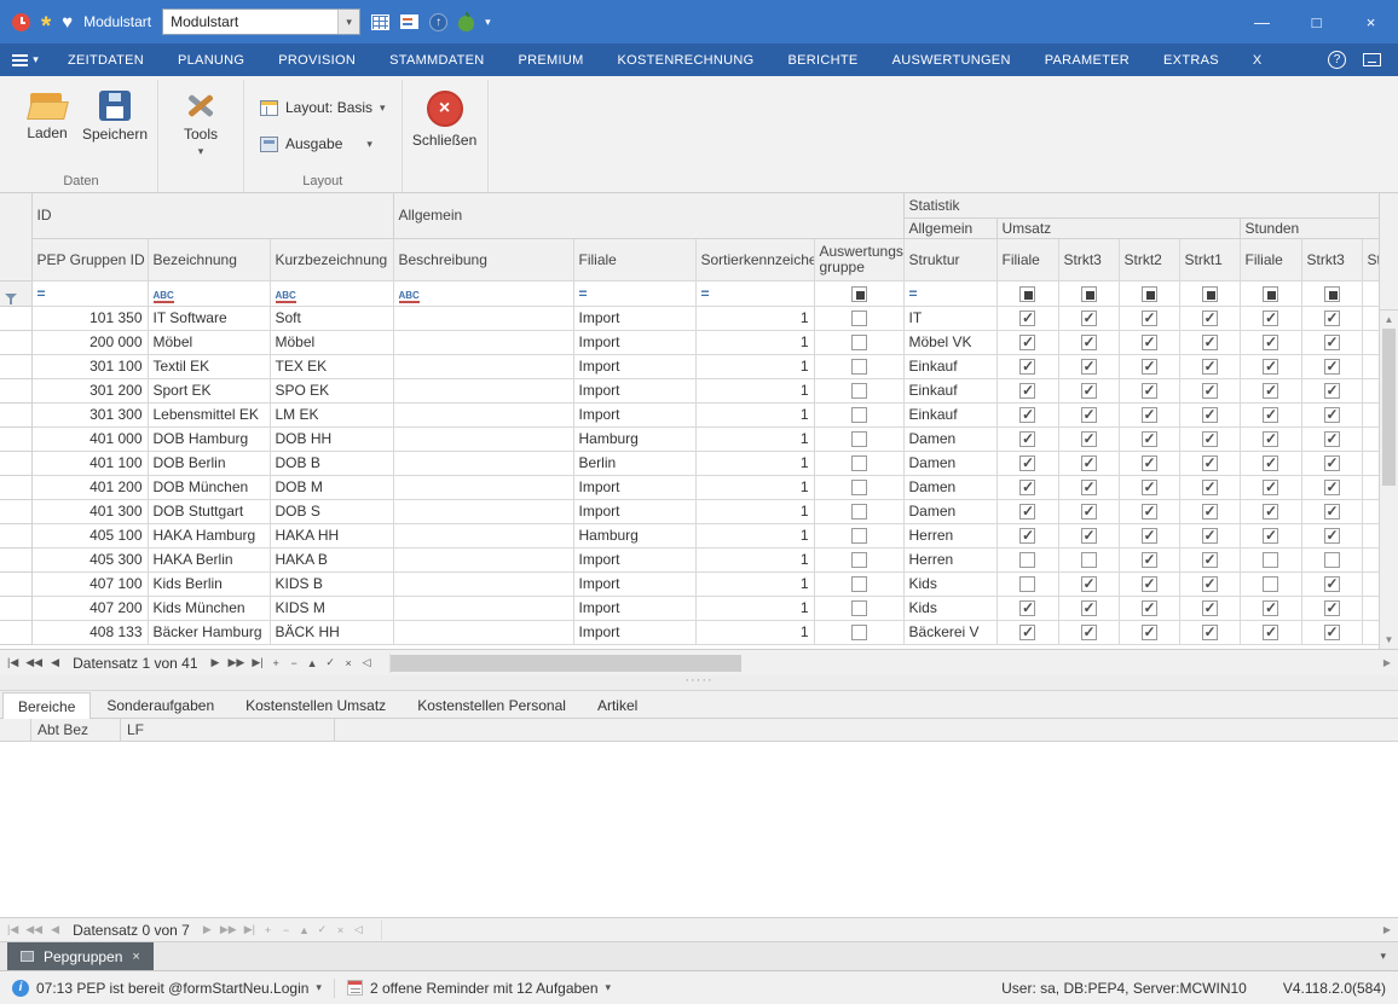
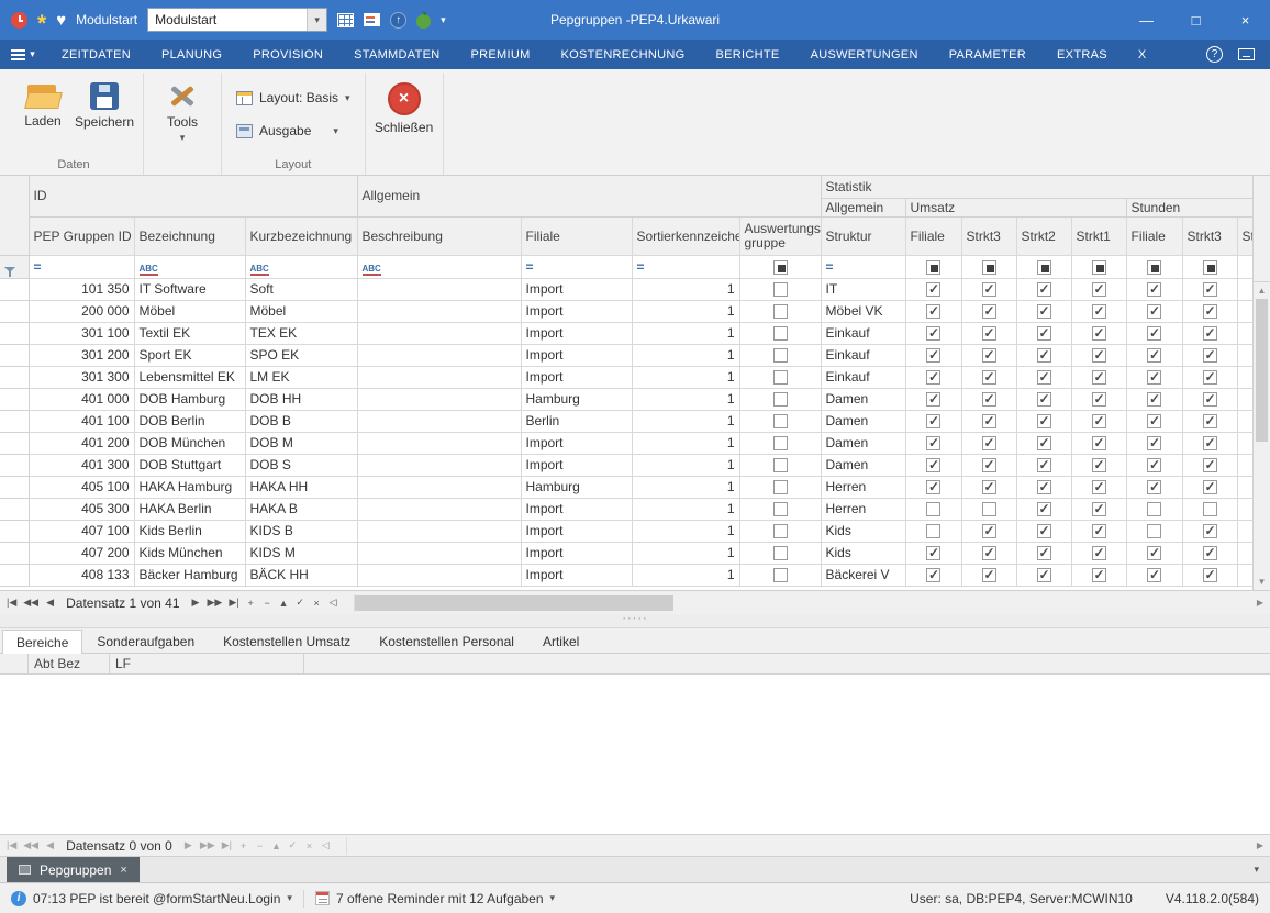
  *
  ♥
  Modulstart
  Modulstart
  ▾
  ↑
  ▾
+ Pepgruppen -PEP4.Urkawari
  —
  □
  ×
  ▾
  ZEITDATEN
  PLANUNG
  PROVISION
  STAMMDATEN
  PREMIUM
  KOSTENRECHNUNG
  BERICHTE
  AUSWERTUNGEN
  PARAMETER
  EXTRAS
  X
  ?
  Laden
  Speichern
  Daten
  Tools
  ▾
  Layout: Basis
  ▾
  Ausgabe
  ▾
  Layout
  ×
  Schließen
  	ID	Allgemein	Statistik
  Allgemein	Umsatz	Stunden
  PEP Gruppen ID	Bezeichnung	Kurzbezeichnung	Beschreibung	Filiale	Sortierkennzeiche	Auswertungs gruppe	Struktur	Filiale	Strkt3	Strkt2	Strkt1	Filiale	Strkt3	S
  	=	ABC	ABC	ABC	=	=		=
  	101 350	IT Software	Soft		Import	1		IT
  	200 000	Möbel	Möbel		Import	1		Möbel VK
  	301 100	Textil EK	TEX EK		Import	1		Einkauf
  	301 200	Sport EK	SPO EK		Import	1		Einkauf
  	301 300	Lebensmittel EK	LM EK		Import	1		Einkauf
  	401 000	DOB Hamburg	DOB HH		Hamburg	1		Damen
  	401 100	DOB Berlin	DOB B		Berlin	1		Damen
  	401 200	DOB München	DOB M		Import	1		Damen
  	401 300	DOB Stuttgart	DOB S		Import	1		Damen
  	405 100	HAKA Hamburg	HAKA HH		Hamburg	1		Herren
  	405 300	HAKA Berlin	HAKA B		Import	1		Herren
  	407 100	Kids Berlin	KIDS B		Import	1		Kids
  	407 200	Kids München	KIDS M		Import	1		Kids
  	408 133	Bäcker Hamburg	BÄCK HH		Import	1		Bäckerei V
  ▲
  ▼
  |◀
  ◀◀
  ◀
  Datensatz 1 von 41
  ▶
  ▶▶
  ▶|
  +
  −
  ▲
  ✓
  ×
  ◁
  ▶
  ·····
  Bereiche
  Sonderaufgaben
  Kostenstellen Umsatz
  Kostenstellen Personal
  Artikel
  Abt Bez
  LF
  |◀
  ◀◀
  ◀
- Datensatz 0 von 7
+ Datensatz 0 von 0
  ▶
  ▶▶
  ▶|
  +
  −
  ▲
  ✓
  ×
  ◁
  ▶
  Pepgruppen
  ×
  ▾
  i
  07:13 PEP ist bereit @formStartNeu.Login
  ▾
- 2 offene Reminder mit 12 Aufgaben
+ 7 offene Reminder mit 12 Aufgaben
  ▾
  User: sa, DB:PEP4, Server:MCWIN10
  V4.118.2.0(584)
